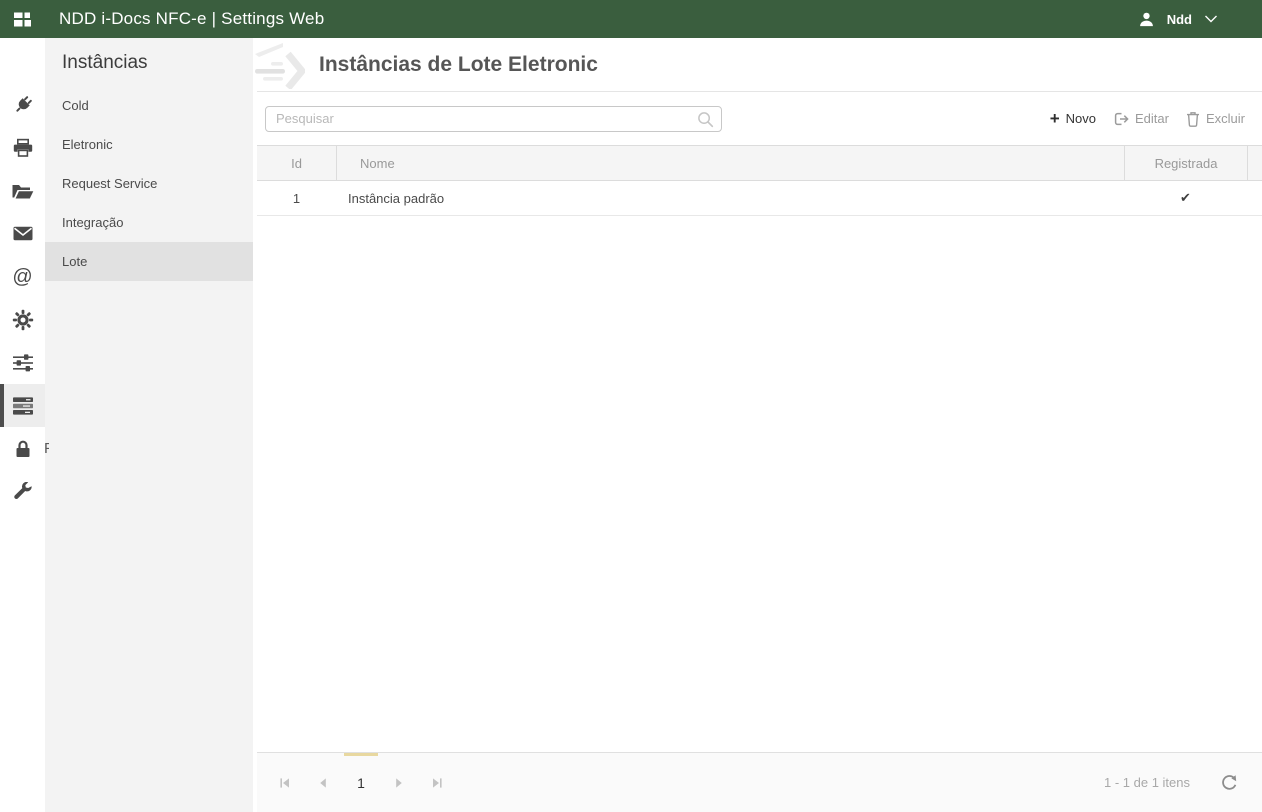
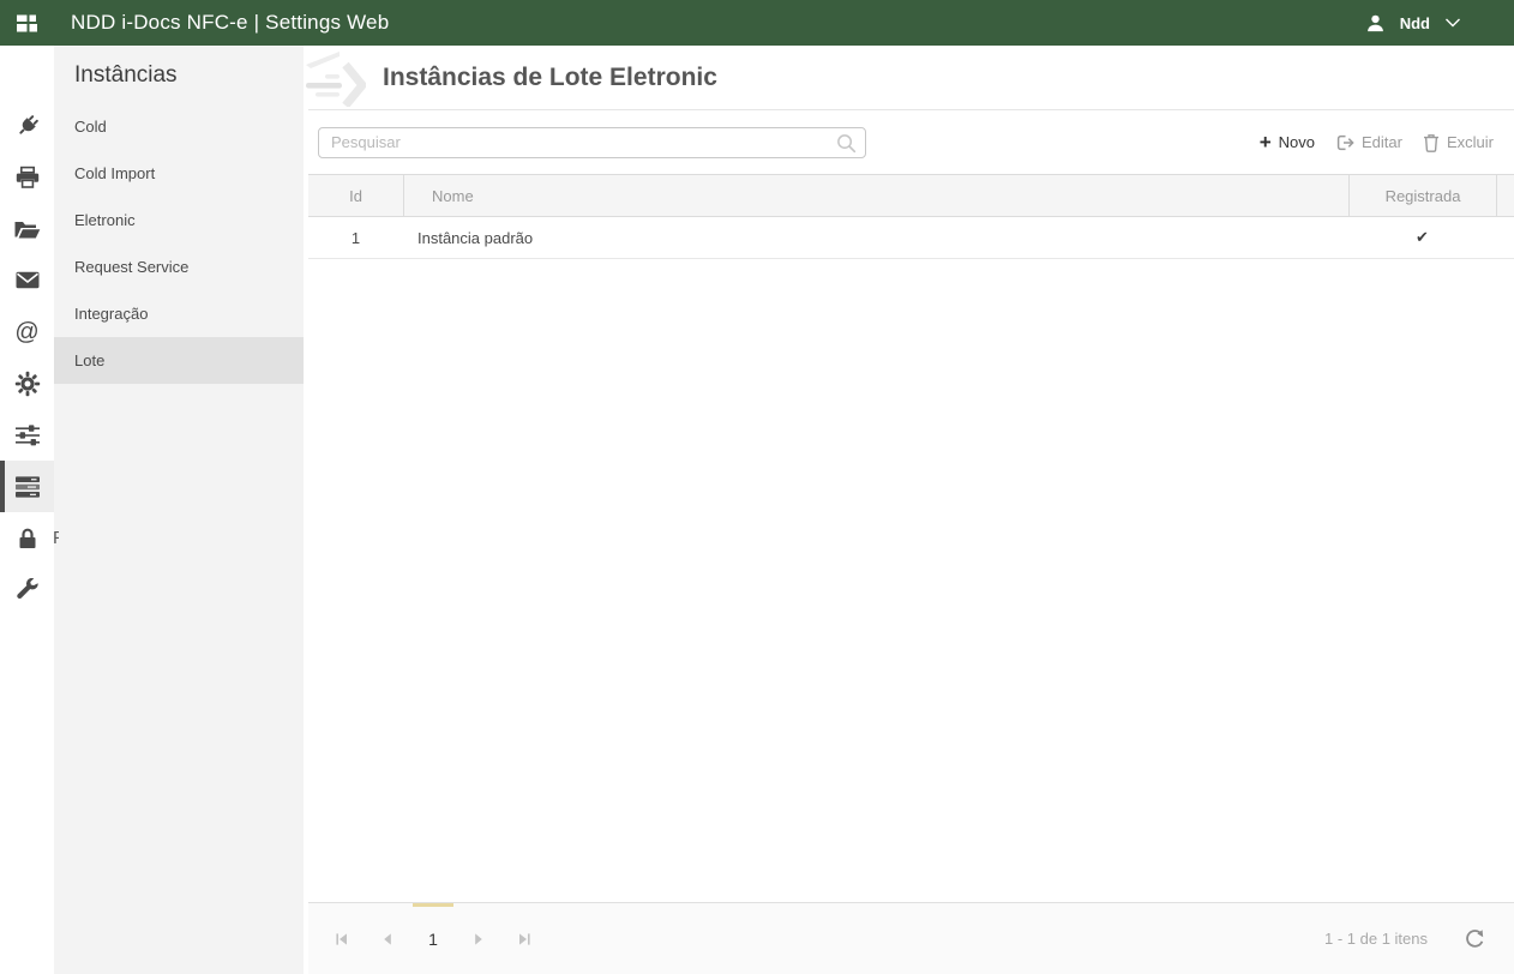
  NDD i-Docs NFC-e | Settings Web
  Ndd
  @
  F
  Instâncias
  Cold
+ Cold Import
  Eletronic
  Request Service
  Integração
  Lote
  Instâncias de Lote Eletronic
  Pesquisar
  +
  Novo
  Editar
  Excluir
  Id
  Nome
  Registrada
  1
  Instância padrão
  ✔
  1
  1 - 1 de 1 itens
